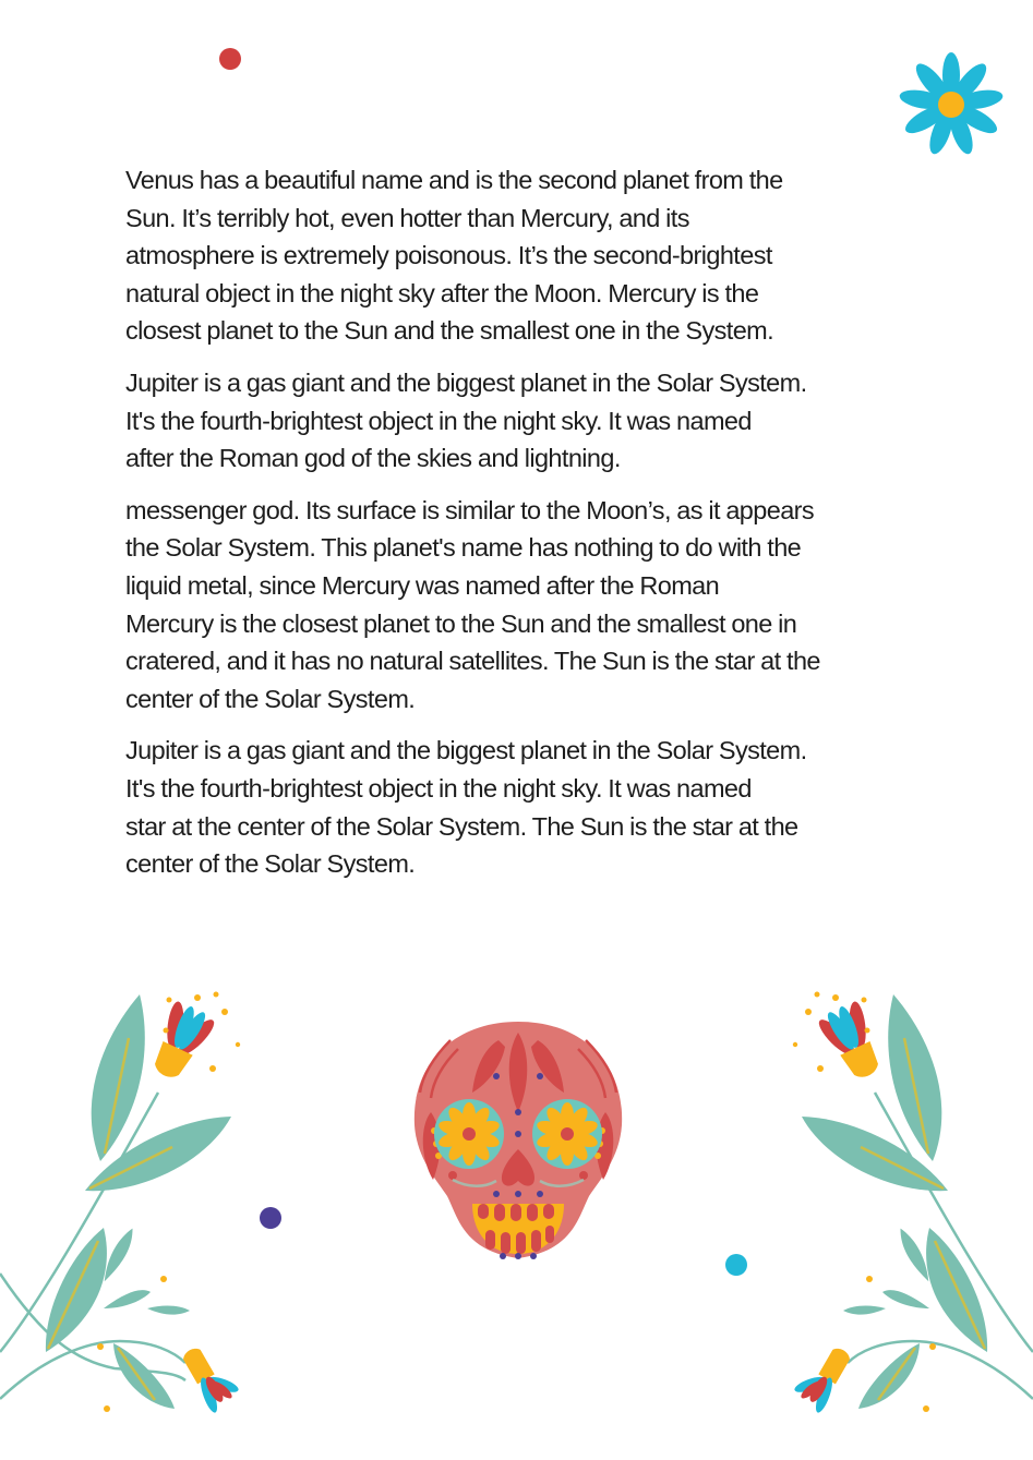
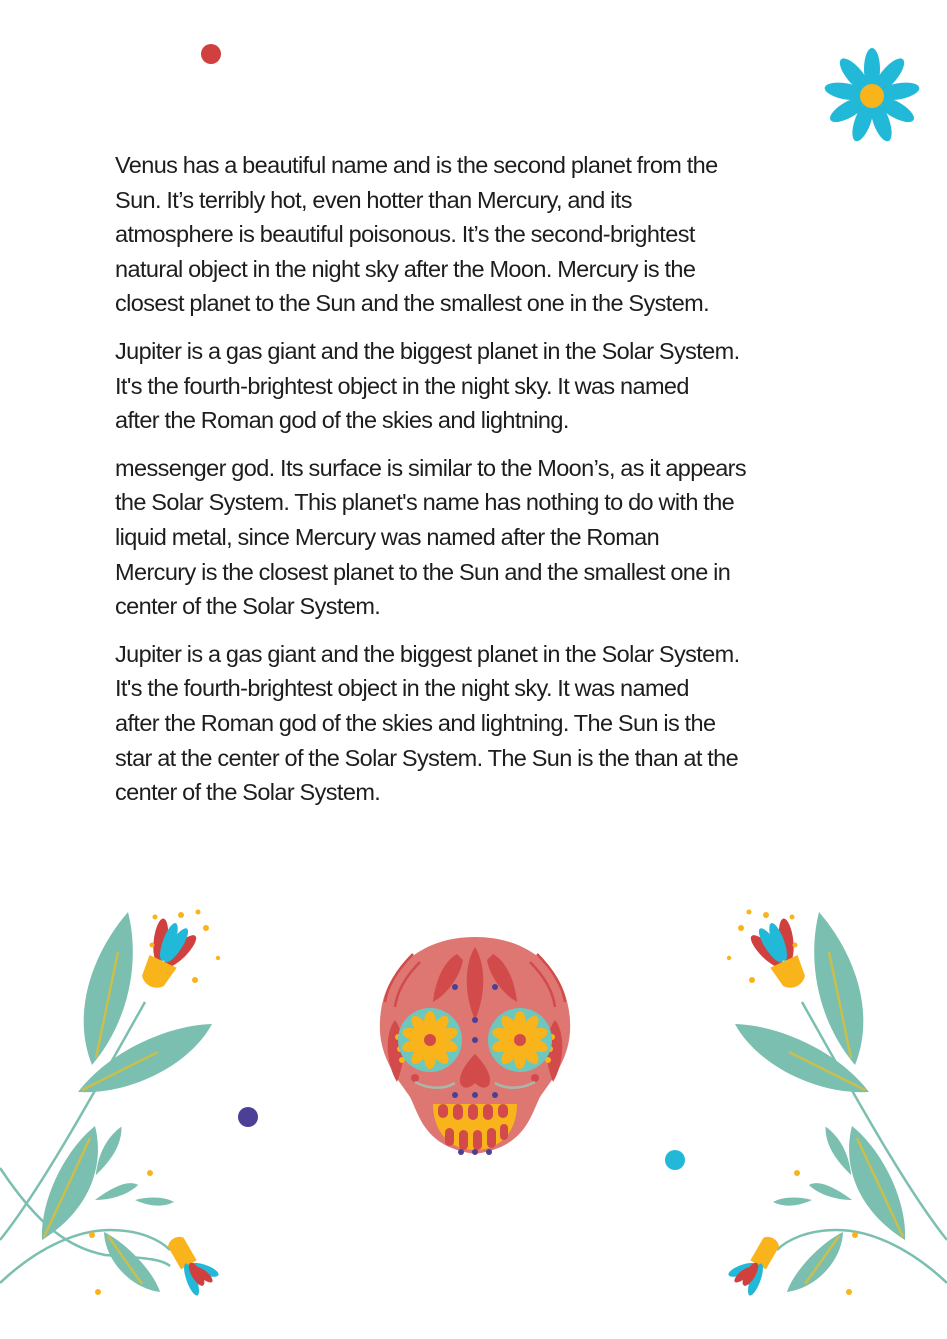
  Venus has a beautiful name and is the second planet from the
  Sun. It’s terribly hot, even hotter than Mercury, and its
- atmosphere is extremely poisonous. It’s the second-brightest
+ atmosphere is beautiful poisonous. It’s the second-brightest
  natural object in the night sky after the Moon. Mercury is the
  closest planet to the Sun and the smallest one in the System.
  Jupiter is a gas giant and the biggest planet in the Solar System.
  It's the fourth-brightest object in the night sky. It was named
  after the Roman god of the skies and lightning.
  messenger god. Its surface is similar to the Moon’s, as it appears
  the Solar System. This planet's name has nothing to do with the
  liquid metal, since Mercury was named after the Roman
  Mercury is the closest planet to the Sun and the smallest one in
- cratered, and it has no natural satellites. The Sun is the star at the
  center of the Solar System.
  Jupiter is a gas giant and the biggest planet in the Solar System.
  It's the fourth-brightest object in the night sky. It was named
+ after the Roman god of the skies and lightning. The Sun is the
- star at the center of the Solar System. The Sun is the star at the
+ star at the center of the Solar System. The Sun is the than at the
  center of the Solar System.
